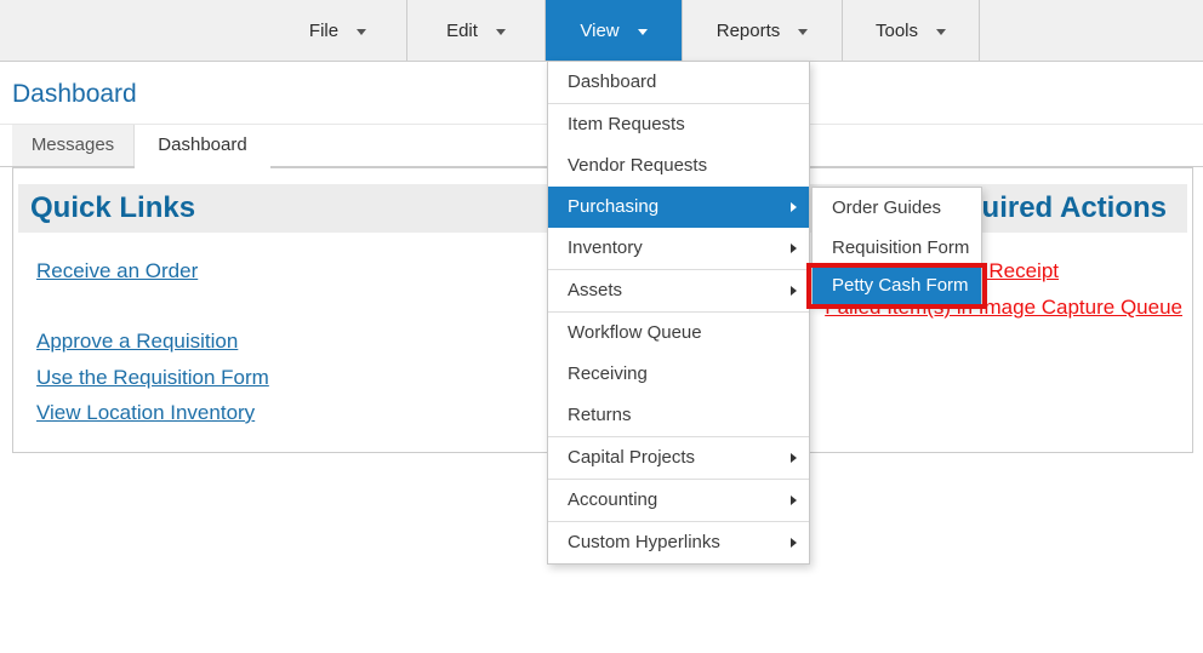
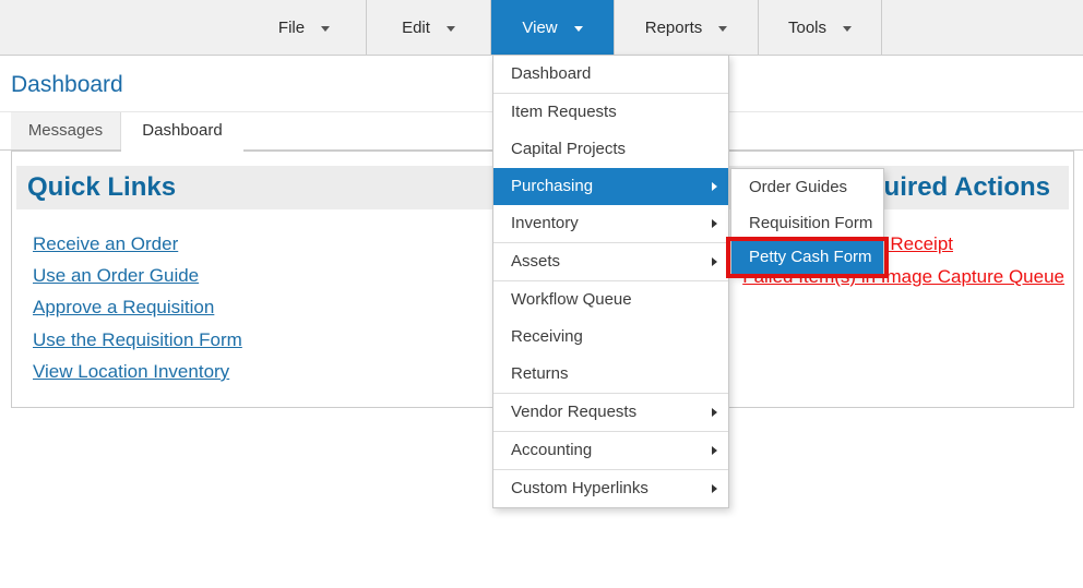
  File
  Edit
  View
  Reports
  Tools
  Dashboard
  Messages
  Dashboard
  Quick Links
  Receive an Order
+ Use an Order Guide
  Approve a Requisition
  Use the Requisition Form
  View Location Inventory
  uired Actions
  Failed Item(s) in Image Capture Queue
  Dashboard
  Item Requests
- Vendor Requests
+ Capital Projects
  Purchasing
  Inventory
  Assets
  Workflow Queue
  Receiving
  Returns
- Capital Projects
+ Vendor Requests
  Accounting
  Custom Hyperlinks
  Order Guides
  Requisition Form
  Petty Cash Form
